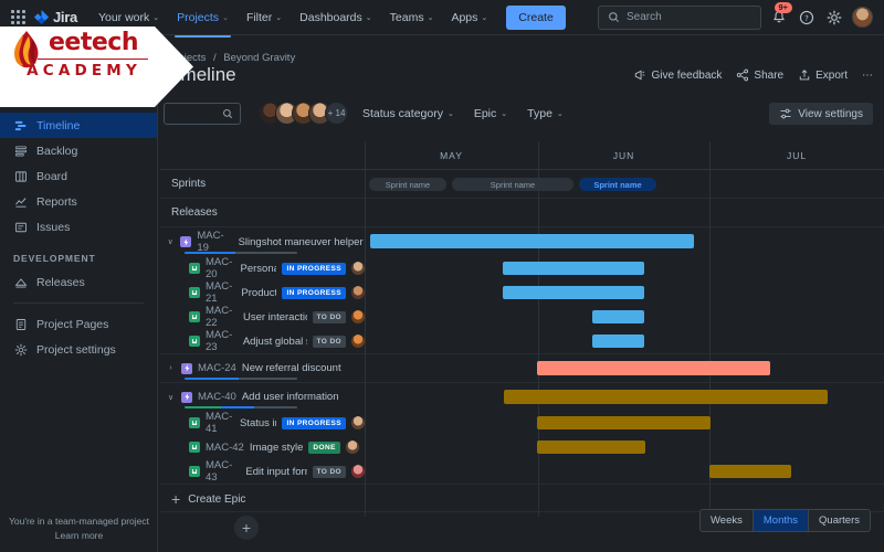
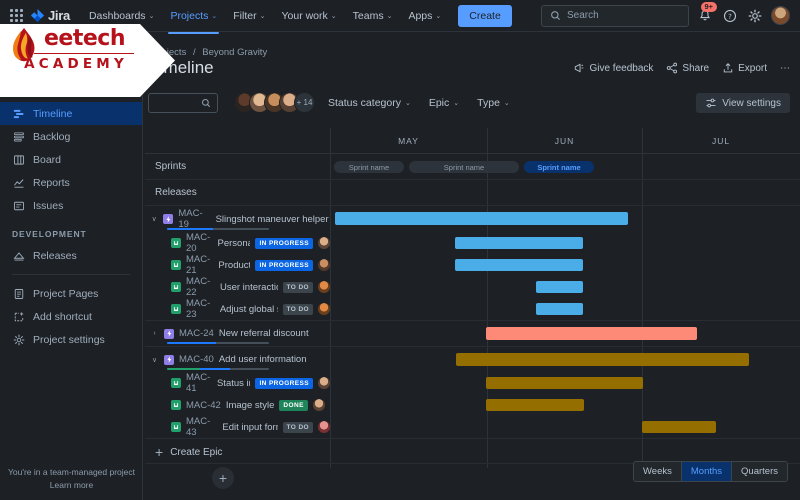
  Jira
- Your work
+ Dashboards
  Projects
  Filter
- Dashboards
+ Your work
  Teams
  Apps
  Create
  Search
  9+
  ?
  Timeline
  Backlog
  Board
  Reports
  Issues
  DEVELOPMENT
  Releases
  Project Pages
+ Add shortcut
  Project settings
  You're in a team-managed project
  Learn more
  jects / Beyond Gravity
  meline
  Give feedback
  Share
  Export
  ⋯
  View settings
  + 14
  Status category
  Epic
  Type
  MAY
  JUN
  JUL
  Sprints
  Sprint name
  Sprint name
  Sprint name
  Releases
  MAC-19
  Slingshot maneuver helper
  MAC-20
  Persona
  MAC-21
  Product
  MAC-22
  User interacti
  MAC-23
  Adjust global
  MAC-24
  New referral discount
  MAC-40
  Add user information
  MAC-41
  MAC-42
  Image style
  MAC-43
  Edit input for
  +
  Create Epic
  +
  Weeks
  Months
  Quarters
  eetech
  ACADEMY
